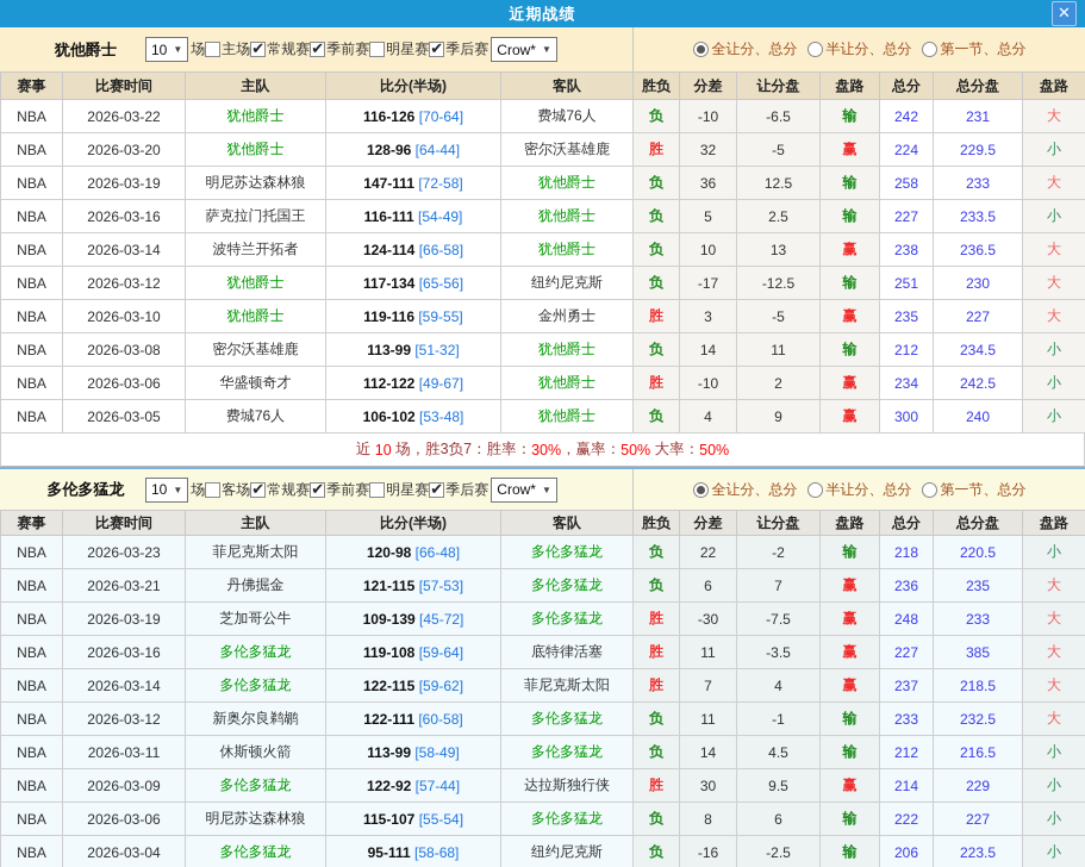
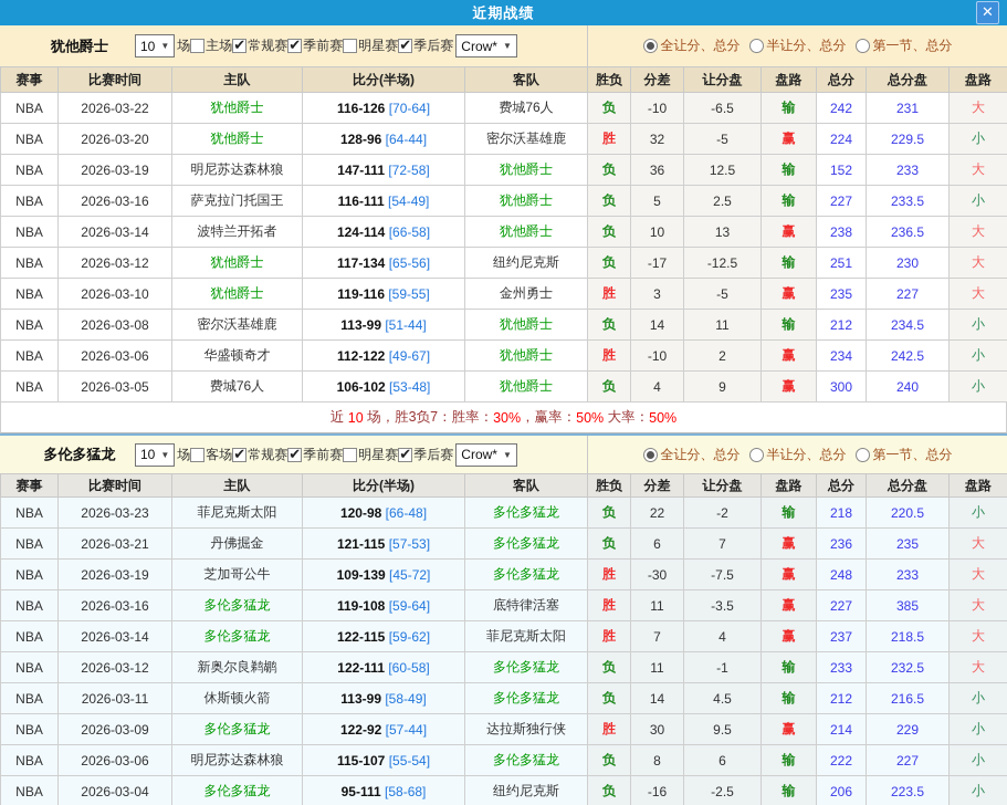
  近期战绩
  ✕
  犹他爵士
  10
  ▼
  场
  主场
  常规赛
  季前赛
  明星赛
  季后赛
  Crow*
  ▼
  全让分、总分
  半让分、总分
  第一节、总分
  赛事	比赛时间	主队	比分(半场)	客队	胜负	分差	让分盘	盘路	总分	总分盘	盘路
  NBA	2026-03-22	犹他爵士	116-126 [70-64]	费城76人	负	-10	-6.5	输	242	231	大
  NBA	2026-03-20	犹他爵士	128-96 [64-44]	密尔沃基雄鹿	胜	32	-5	赢	224	229.5	小
- NBA	2026-03-19	明尼苏达森林狼	147-111 [72-58]	犹他爵士	负	36	12.5	输	258	233	大
+ NBA	2026-03-19	明尼苏达森林狼	147-111 [72-58]	犹他爵士	负	36	12.5	输	152	233	大
  NBA	2026-03-16	萨克拉门托国王	116-111 [54-49]	犹他爵士	负	5	2.5	输	227	233.5	小
  NBA	2026-03-14	波特兰开拓者	124-114 [66-58]	犹他爵士	负	10	13	赢	238	236.5	大
  NBA	2026-03-12	犹他爵士	117-134 [65-56]	纽约尼克斯	负	-17	-12.5	输	251	230	大
  NBA	2026-03-10	犹他爵士	119-116 [59-55]	金州勇士	胜	3	-5	赢	235	227	大
- NBA	2026-03-08	密尔沃基雄鹿	113-99 [51-32]	犹他爵士	负	14	11	输	212	234.5	小
+ NBA	2026-03-08	密尔沃基雄鹿	113-99 [51-44]	犹他爵士	负	14	11	输	212	234.5	小
  NBA	2026-03-06	华盛顿奇才	112-122 [49-67]	犹他爵士	胜	-10	2	赢	234	242.5	小
  NBA	2026-03-05	费城76人	106-102 [53-48]	犹他爵士	负	4	9	赢	300	240	小
  近
  10
  场，胜3负7：胜率：
  30%
  ，赢率：
  50%
  大率：
  50%
  多伦多猛龙
  10
  ▼
  场
  客场
  常规赛
  季前赛
  明星赛
  季后赛
  Crow*
  ▼
  全让分、总分
  半让分、总分
  第一节、总分
  赛事	比赛时间	主队	比分(半场)	客队	胜负	分差	让分盘	盘路	总分	总分盘	盘路
  NBA	2026-03-23	菲尼克斯太阳	120-98 [66-48]	多伦多猛龙	负	22	-2	输	218	220.5	小
  NBA	2026-03-21	丹佛掘金	121-115 [57-53]	多伦多猛龙	负	6	7	赢	236	235	大
  NBA	2026-03-19	芝加哥公牛	109-139 [45-72]	多伦多猛龙	胜	-30	-7.5	赢	248	233	大
  NBA	2026-03-16	多伦多猛龙	119-108 [59-64]	底特律活塞	胜	11	-3.5	赢	227	385	大
  NBA	2026-03-14	多伦多猛龙	122-115 [59-62]	菲尼克斯太阳	胜	7	4	赢	237	218.5	大
  NBA	2026-03-12	新奥尔良鹈鹕	122-111 [60-58]	多伦多猛龙	负	11	-1	输	233	232.5	大
  NBA	2026-03-11	休斯顿火箭	113-99 [58-49]	多伦多猛龙	负	14	4.5	输	212	216.5	小
  NBA	2026-03-09	多伦多猛龙	122-92 [57-44]	达拉斯独行侠	胜	30	9.5	赢	214	229	小
  NBA	2026-03-06	明尼苏达森林狼	115-107 [55-54]	多伦多猛龙	负	8	6	输	222	227	小
  NBA	2026-03-04	多伦多猛龙	95-111 [58-68]	纽约尼克斯	负	-16	-2.5	输	206	223.5	小
